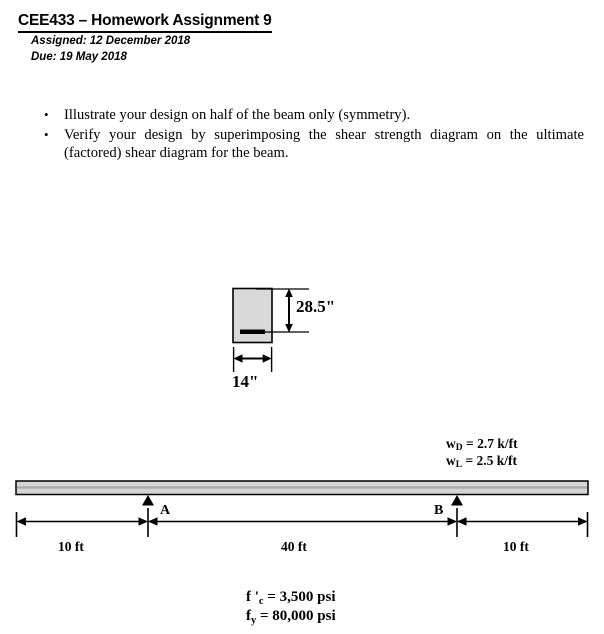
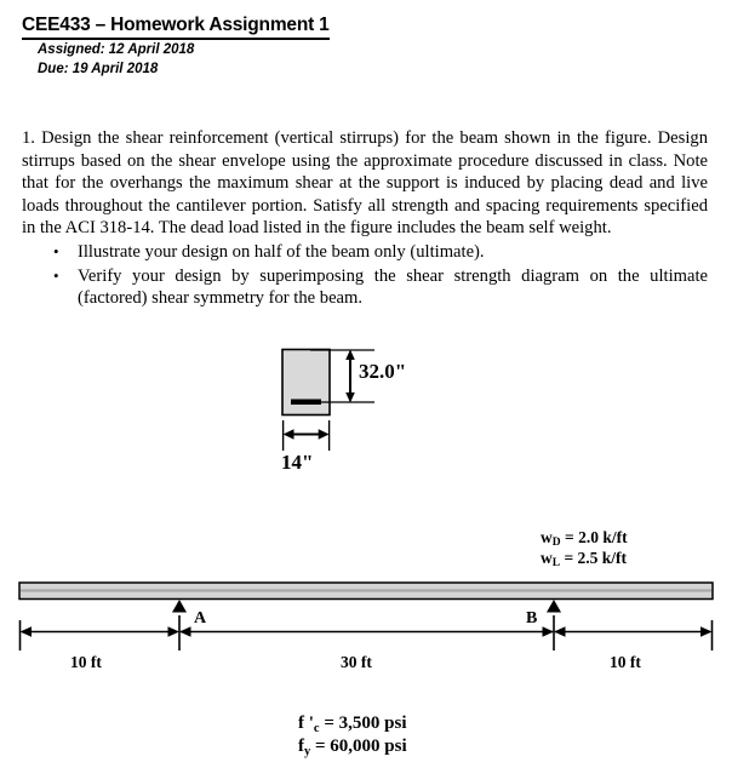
- CEE433 – Homework Assignment 9
+ CEE433 – Homework Assignment 1
- Assigned: 12 December 2018
+ Assigned: 12 April 2018
- Due: 19 May 2018
+ Due: 19 April 2018
+ 1. Design the shear reinforcement (vertical stirrups) for the beam shown in the figure. Design stirrups based on the shear envelope using the approximate procedure discussed in class. Note that for the overhangs the maximum shear at the support is induced by placing dead and live loads throughout the cantilever portion. Satisfy all strength and spacing requirements specified in the ACI 318-14. The dead load listed in the figure includes the beam self weight.
  •
- Illustrate your design on half of the beam only (symmetry).
+ Illustrate your design on half of the beam only (ultimate).
  •
- Verify your design by superimposing the shear strength diagram on the ultimate (factored) shear diagram for the beam.
+ Verify your design by superimposing the shear strength diagram on the ultimate (factored) shear symmetry for the beam.
- 28.5"
+ 32.0"
  14"
- wD = 2.7 k/ft
+ wD = 2.0 k/ft
  wL = 2.5 k/ft
  A
  B
  10 ft
- 40 ft
+ 30 ft
  10 ft
  f 'c = 3,500 psi
- fy = 80,000 psi
+ fy = 60,000 psi
